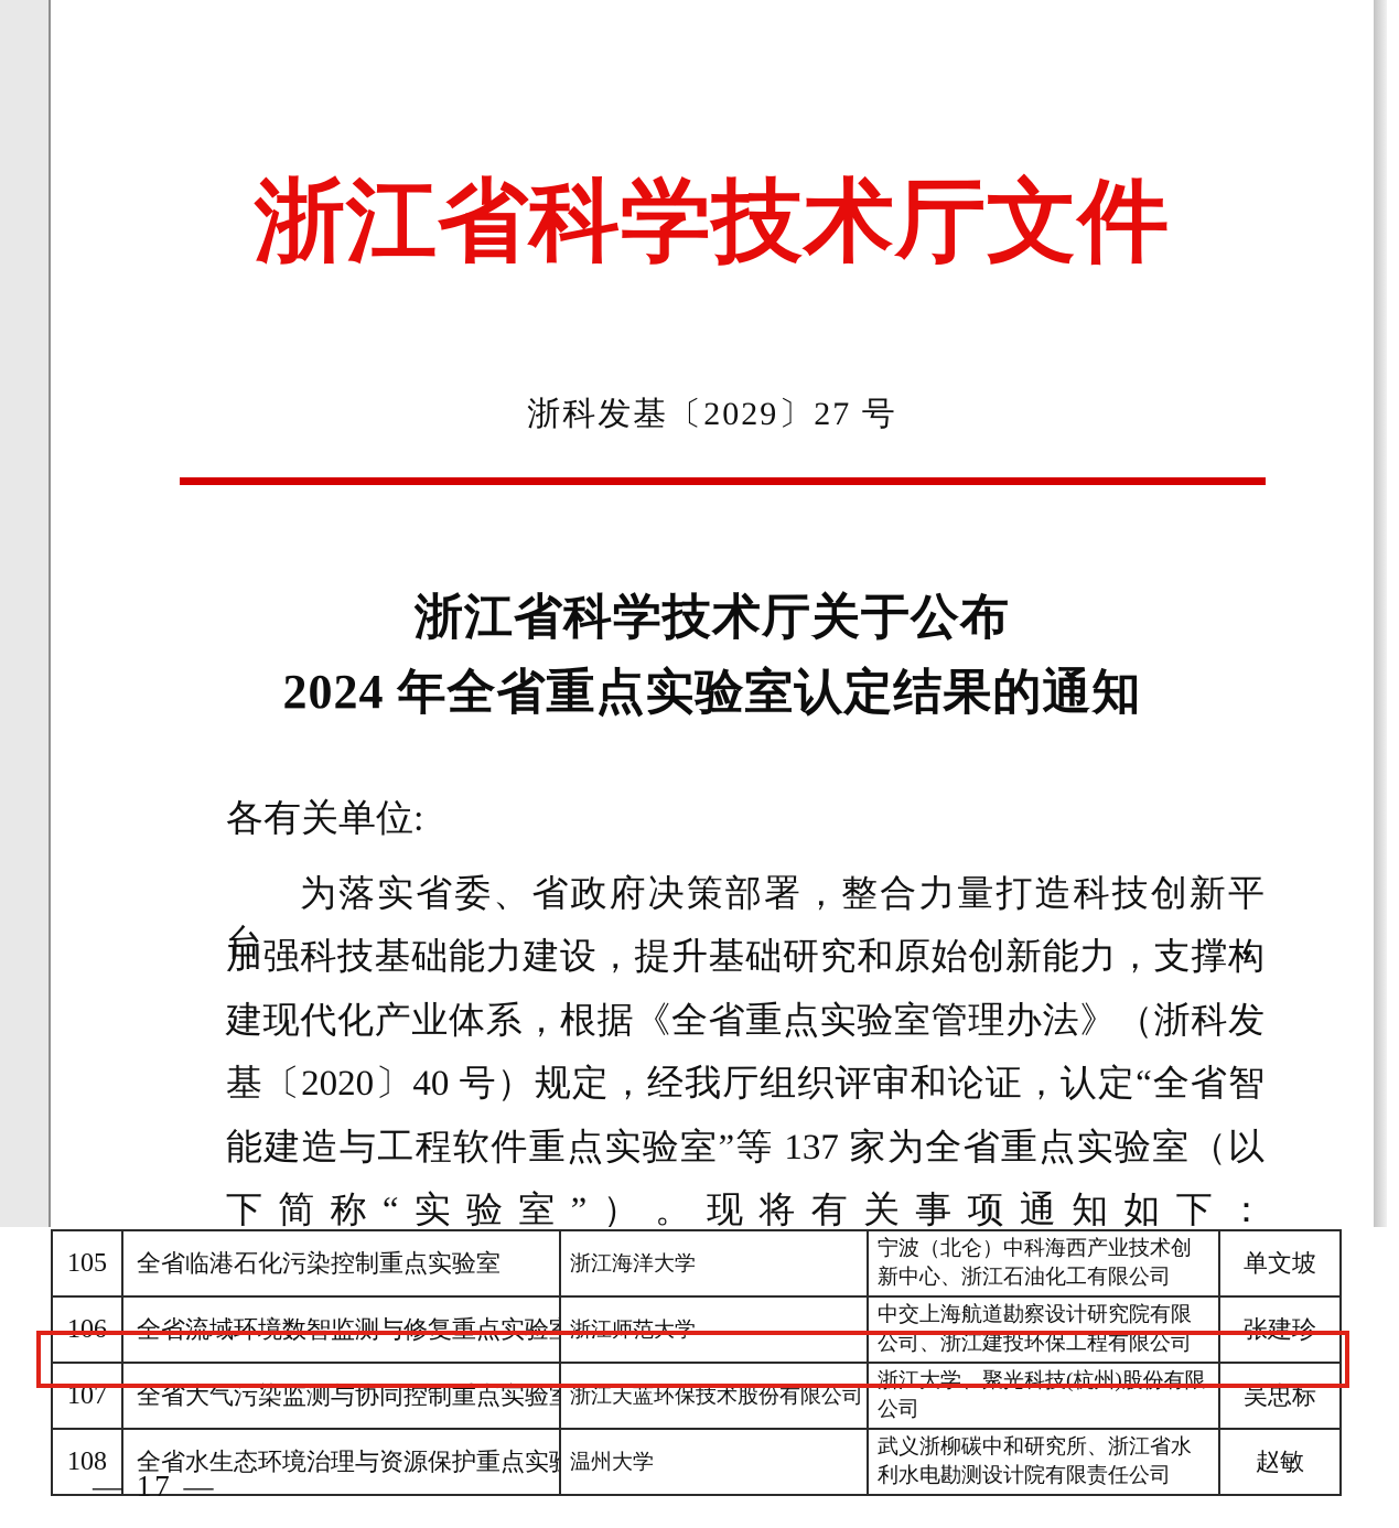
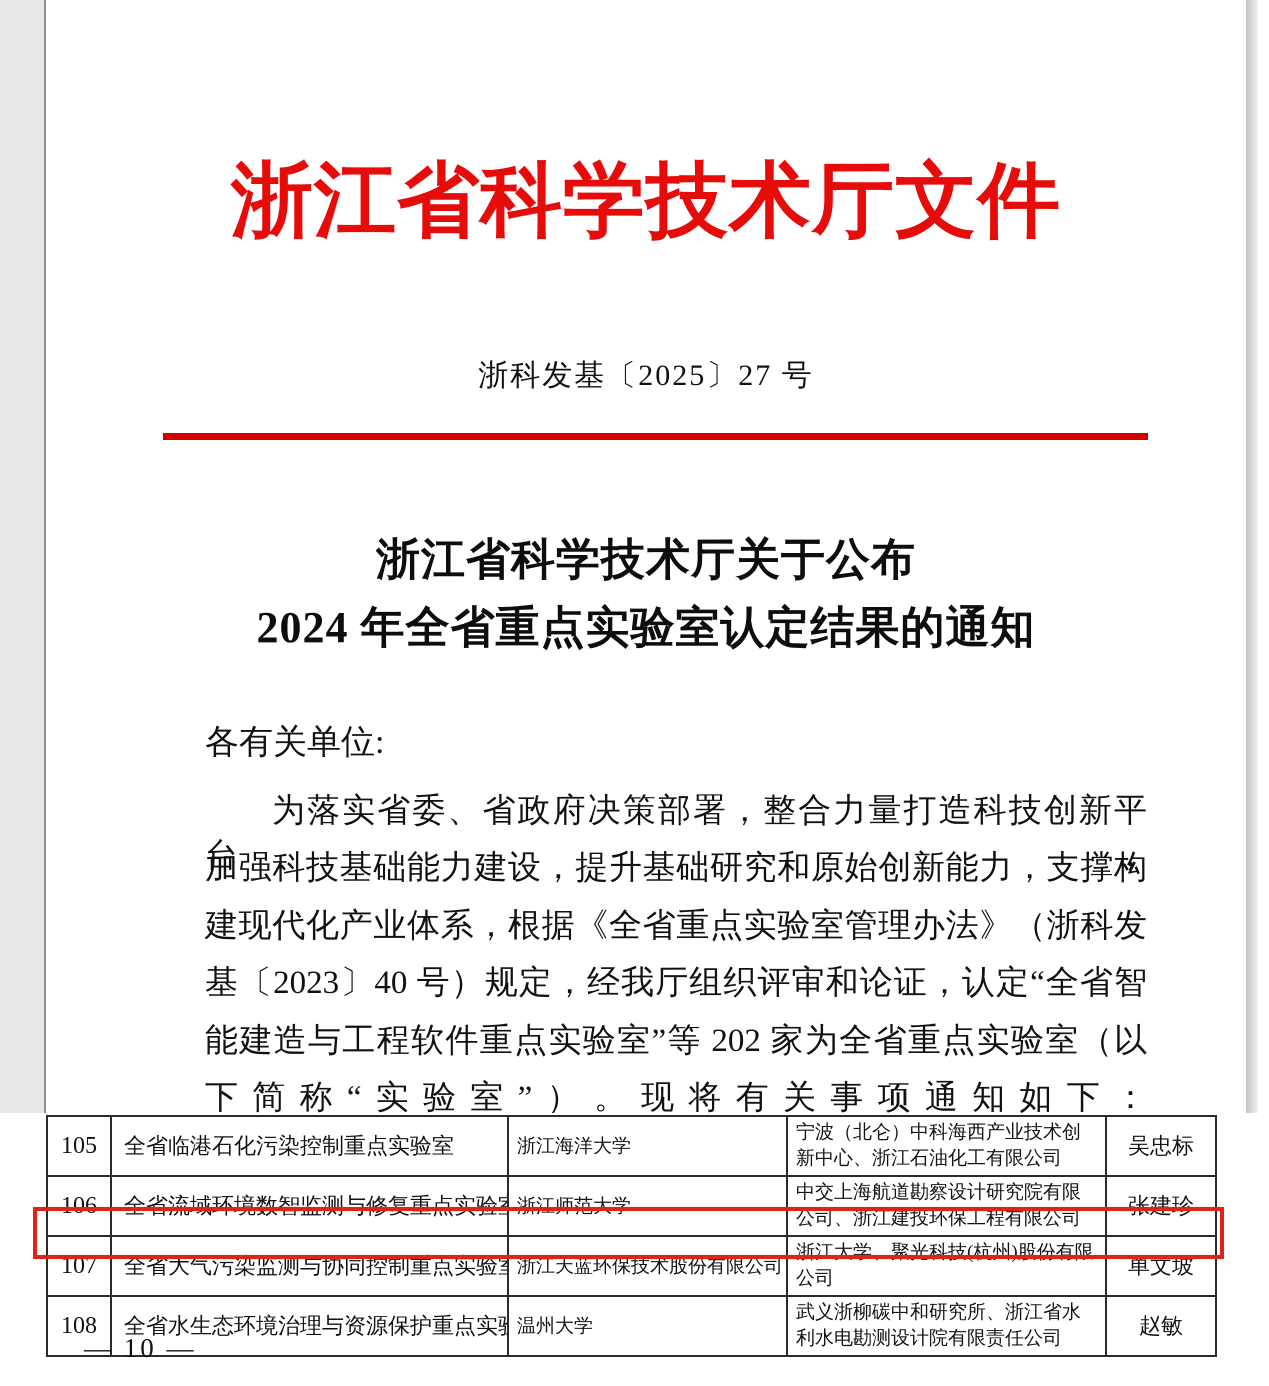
  浙江省科学技术厅文件
- 浙科发基〔2029〕27 号
+ 浙科发基〔2025〕27 号
  浙江省科学技术厅关于公布
  2024 年全省重点实验室认定结果的通知
  各有关单位:
  为落实省委、省政府决策部署，整合力量打造科技创新平台，
  加强科技基础能力建设，提升基础研究和原始创新能力，支撑构
  建现代化产业体系，根据《全省重点实验室管理办法》（浙科发
- 基〔2020〕40 号）规定，经我厅组织评审和论证，认定“全省智
+ 基〔2023〕40 号）规定，经我厅组织评审和论证，认定“全省智
- 能建造与工程软件重点实验室”等 137 家为全省重点实验室（以
+ 能建造与工程软件重点实验室”等 202 家为全省重点实验室（以
  下简称“实验室”）。现将有关事项通知如下：
- 105	全省临港石化污染控制重点实验室	浙江海洋大学	宁波（北仑）中科海西产业技术创新中心、浙江石油化工有限公司	单文坡
+ 105	全省临港石化污染控制重点实验室	浙江海洋大学	宁波（北仑）中科海西产业技术创新中心、浙江石油化工有限公司	吴忠标
  106	全省流域环境数智监测与修复重点实验	浙江师范大学	中交上海航道勘察设计研究院有限公司、浙江建投环保工程有限公司	张建珍
- 107	全省大气污染监测与协同控制重点实验	浙江天蓝环保技术股份有限公司	浙江大学、聚光科技(杭州)股份有限公司	吴忠标
+ 107	全省大气污染监测与协同控制重点实验	浙江天蓝环保技术股份有限公司	浙江大学、聚光科技(杭州)股份有限公司	单文坡
  108	全省水生态环境治理与资源保护重点实	温州大学	武义浙柳碳中和研究所、浙江省水利水电勘测设计院有限责任公司	赵敏
- — 17 —
+ — 10 —
